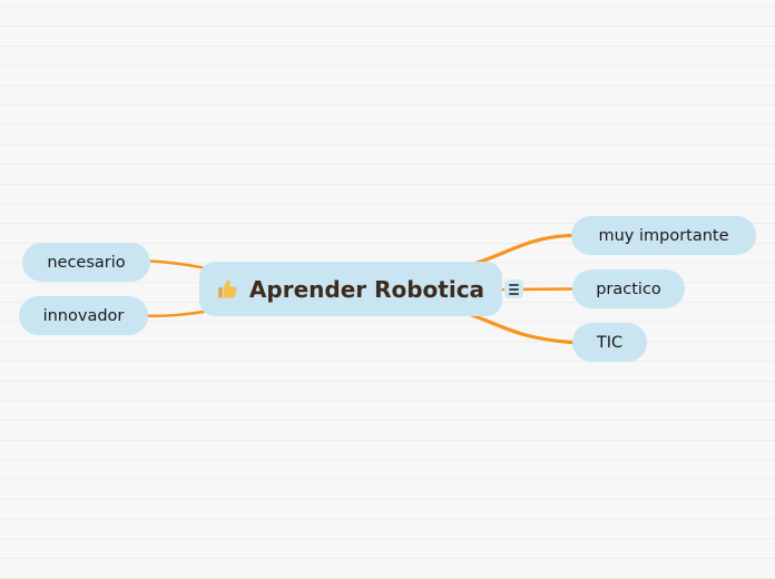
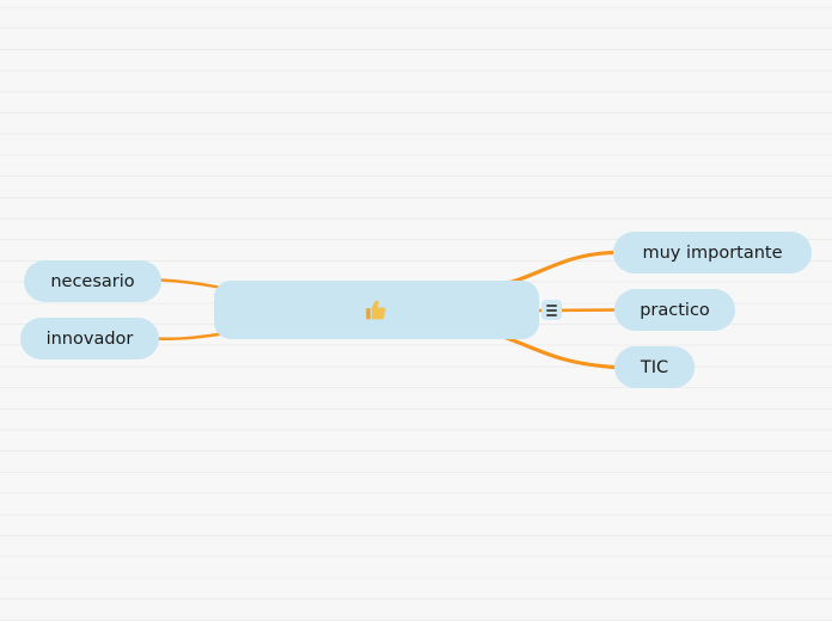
- Aprender Robotica
  necesario
  innovador
  muy importante
  practico
  TIC
